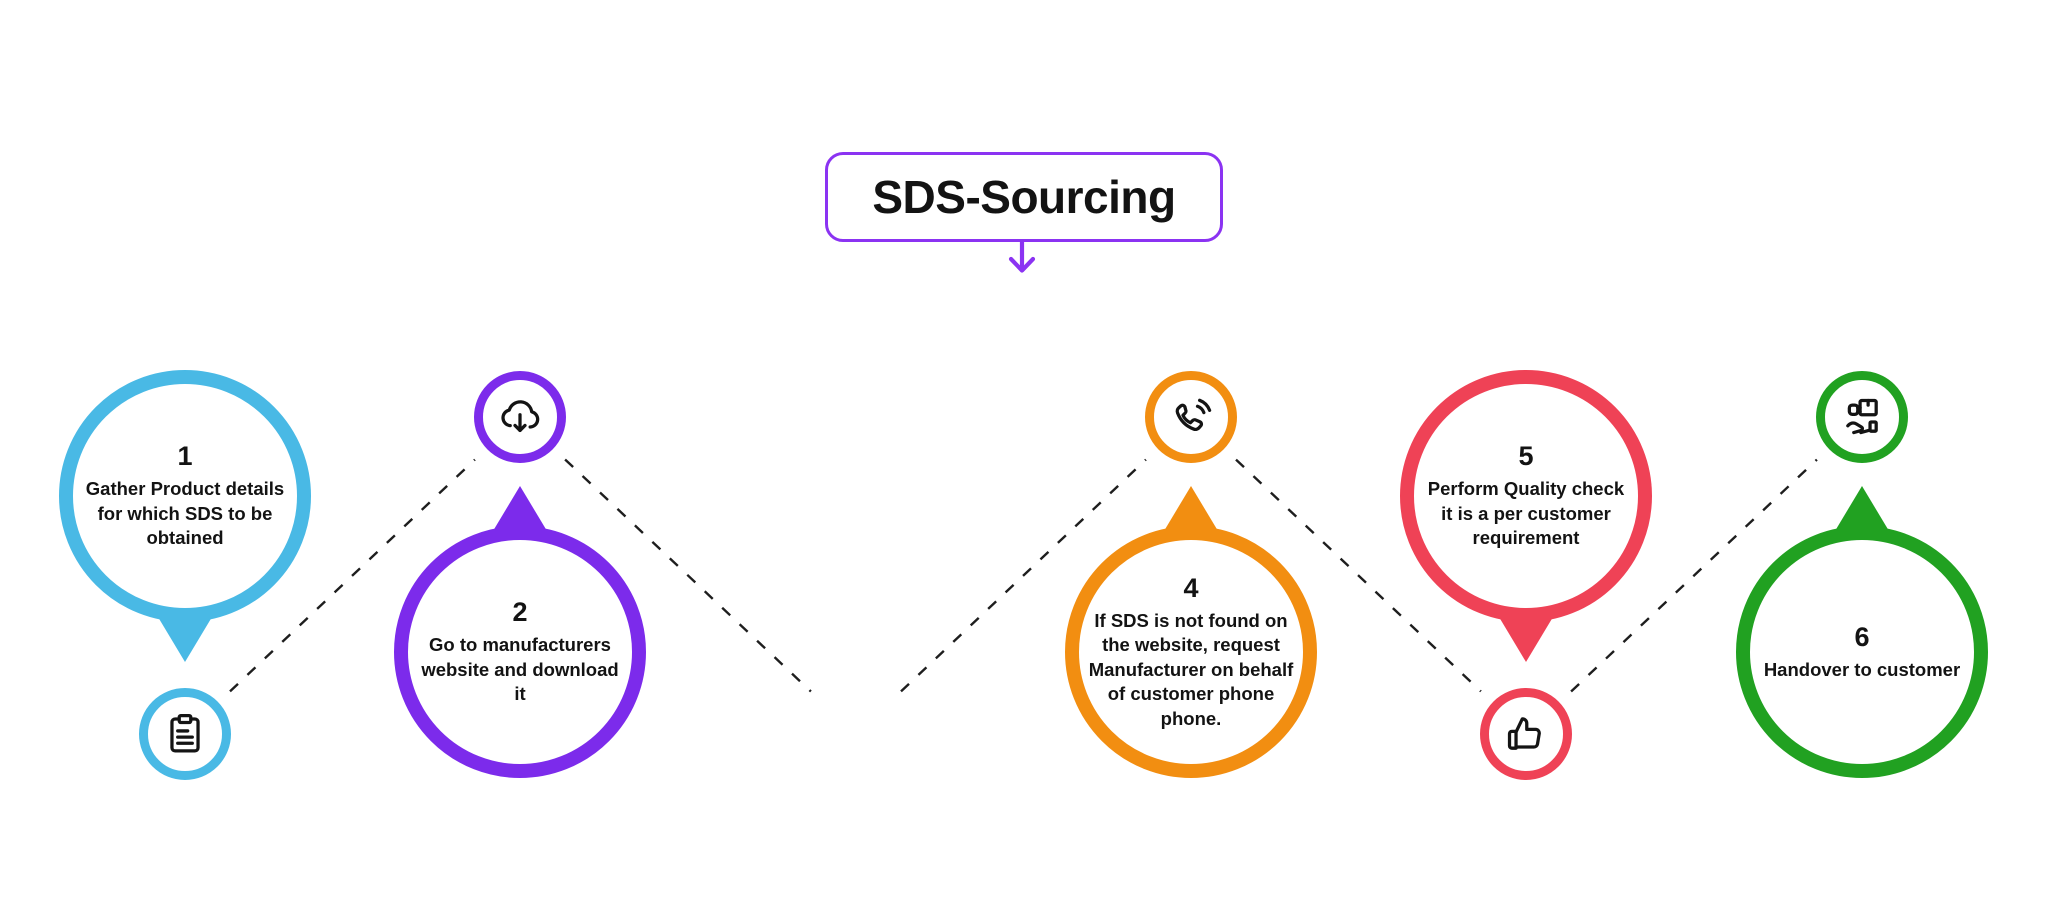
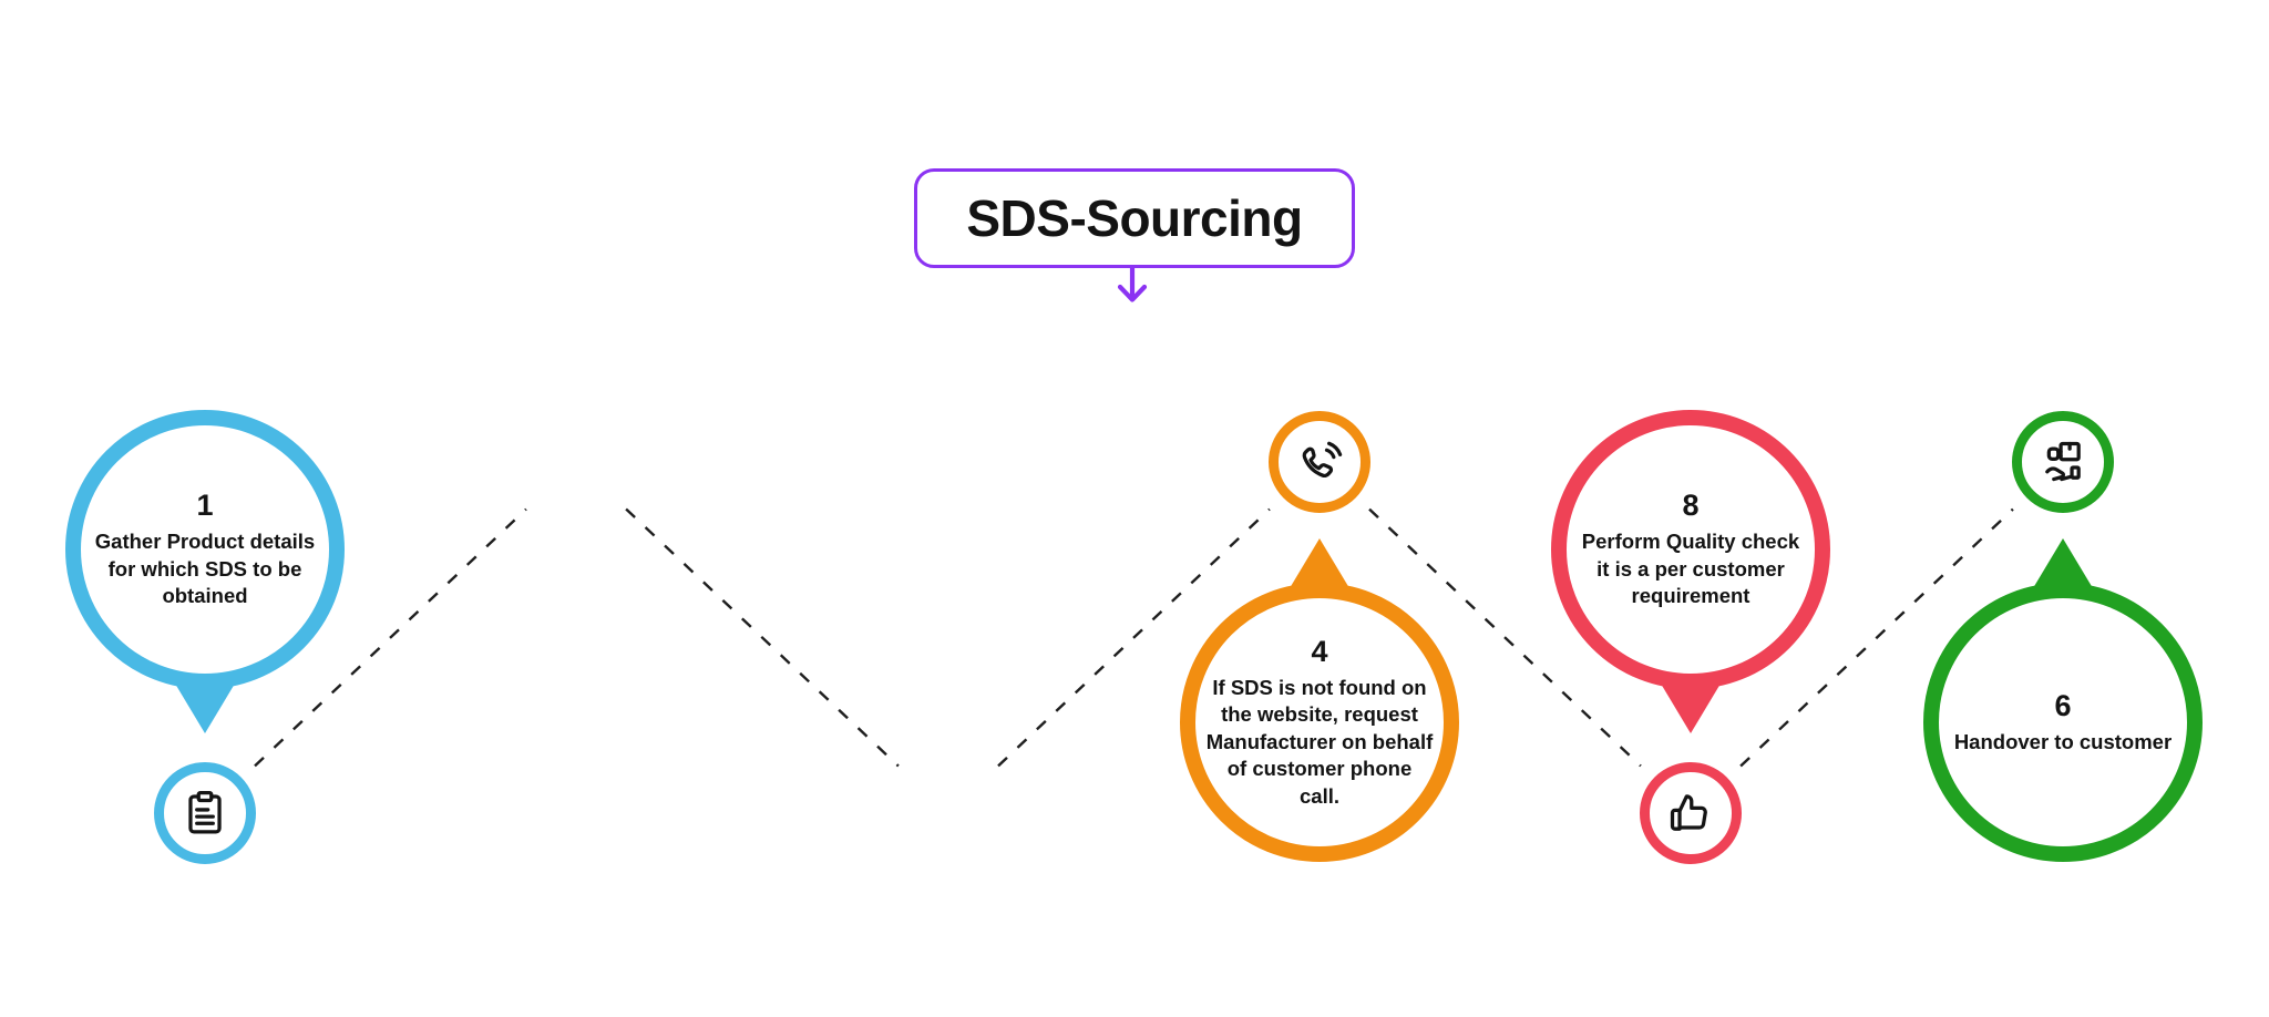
  SDS-Sourcing
  1
  Gather Product details for which SDS to be obtained
- 2
- Go to manufacturers website and download it
  4
- If SDS is not found on the website, request Manufacturer on behalf of customer phone phone.
+ If SDS is not found on the website, request Manufacturer on behalf of customer phone call.
- 5
+ 8
  Perform Quality check it is a per customer requirement
  6
  Handover to customer
